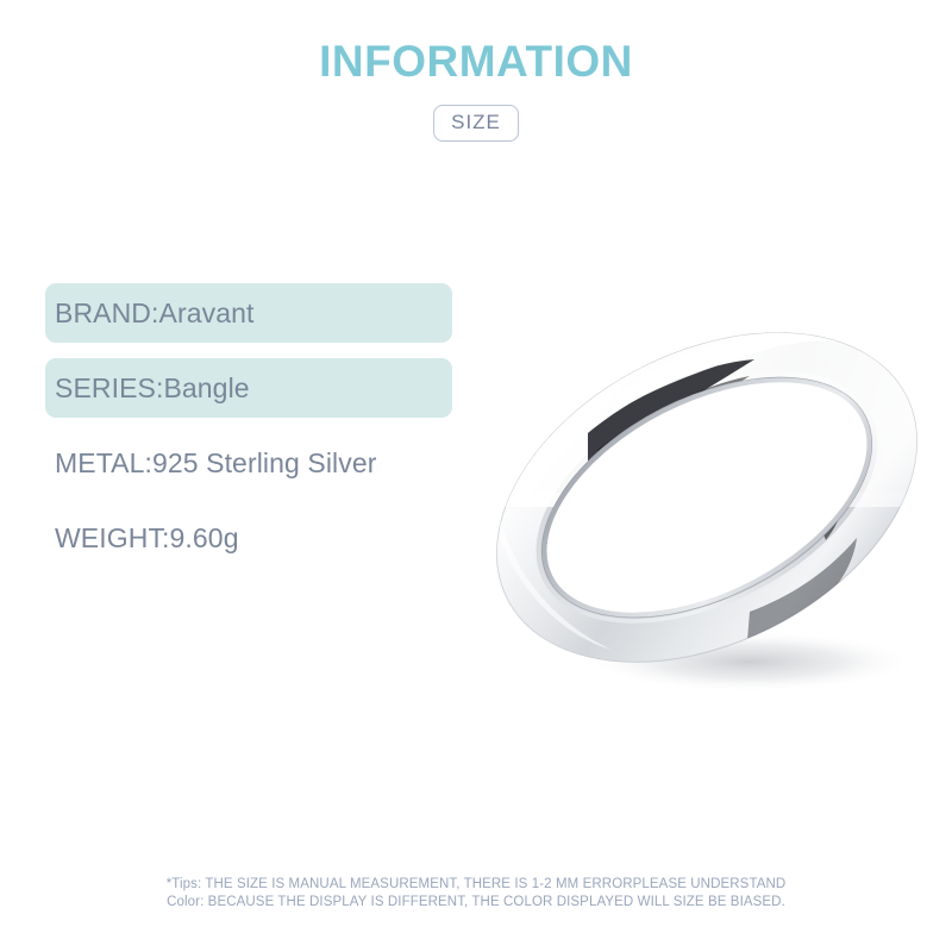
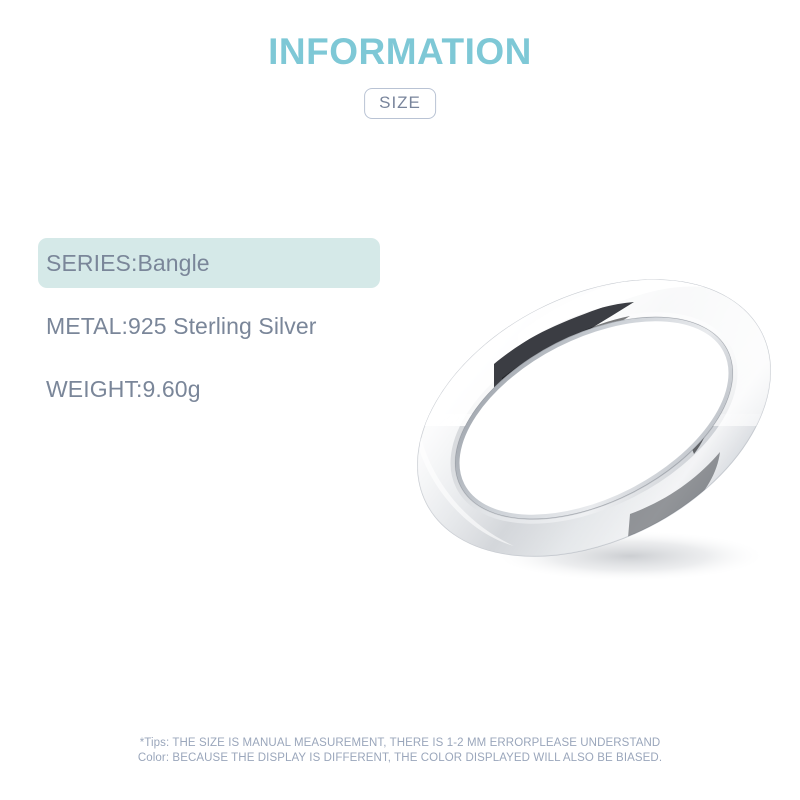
  INFORMATION
  SIZE
- BRAND:Aravant
  SERIES:Bangle
  METAL:925 Sterling Silver
  WEIGHT:9.60g
  *Tips: THE SIZE IS MANUAL MEASUREMENT, THERE IS 1-2 MM ERRORPLEASE UNDERSTAND
- Color: BECAUSE THE DISPLAY IS DIFFERENT, THE COLOR DISPLAYED WILL SIZE BE BIASED.
+ Color: BECAUSE THE DISPLAY IS DIFFERENT, THE COLOR DISPLAYED WILL ALSO BE BIASED.
